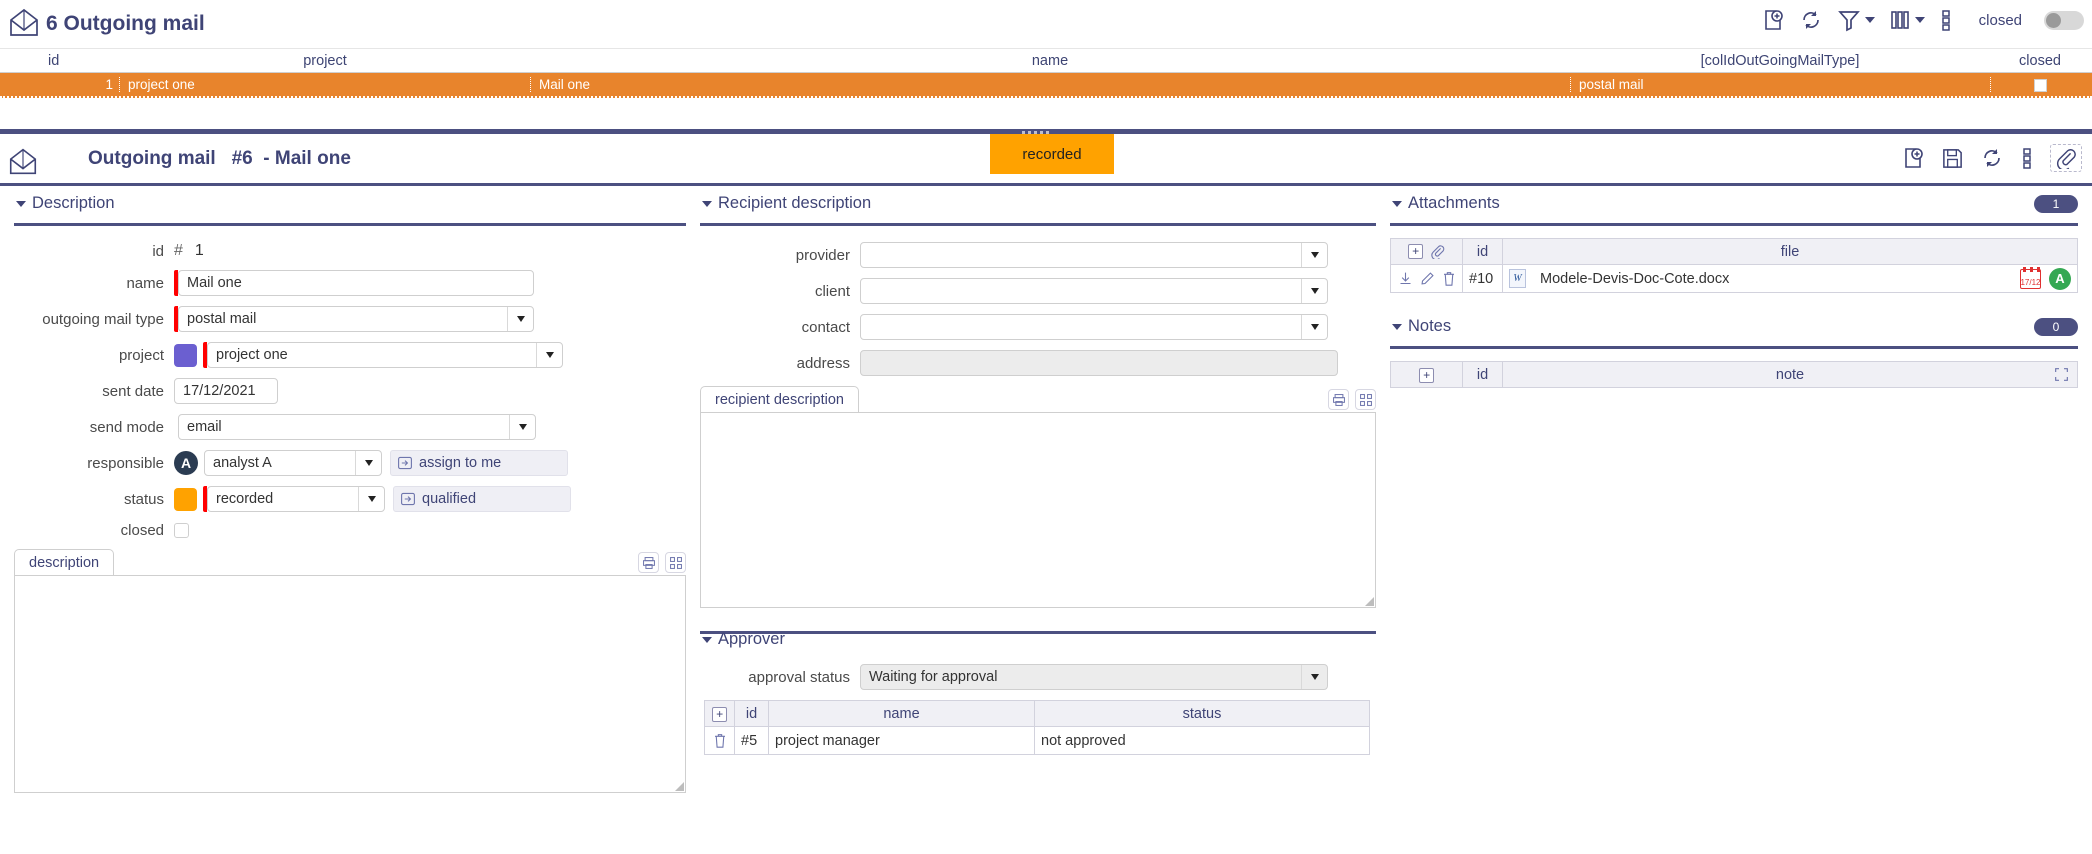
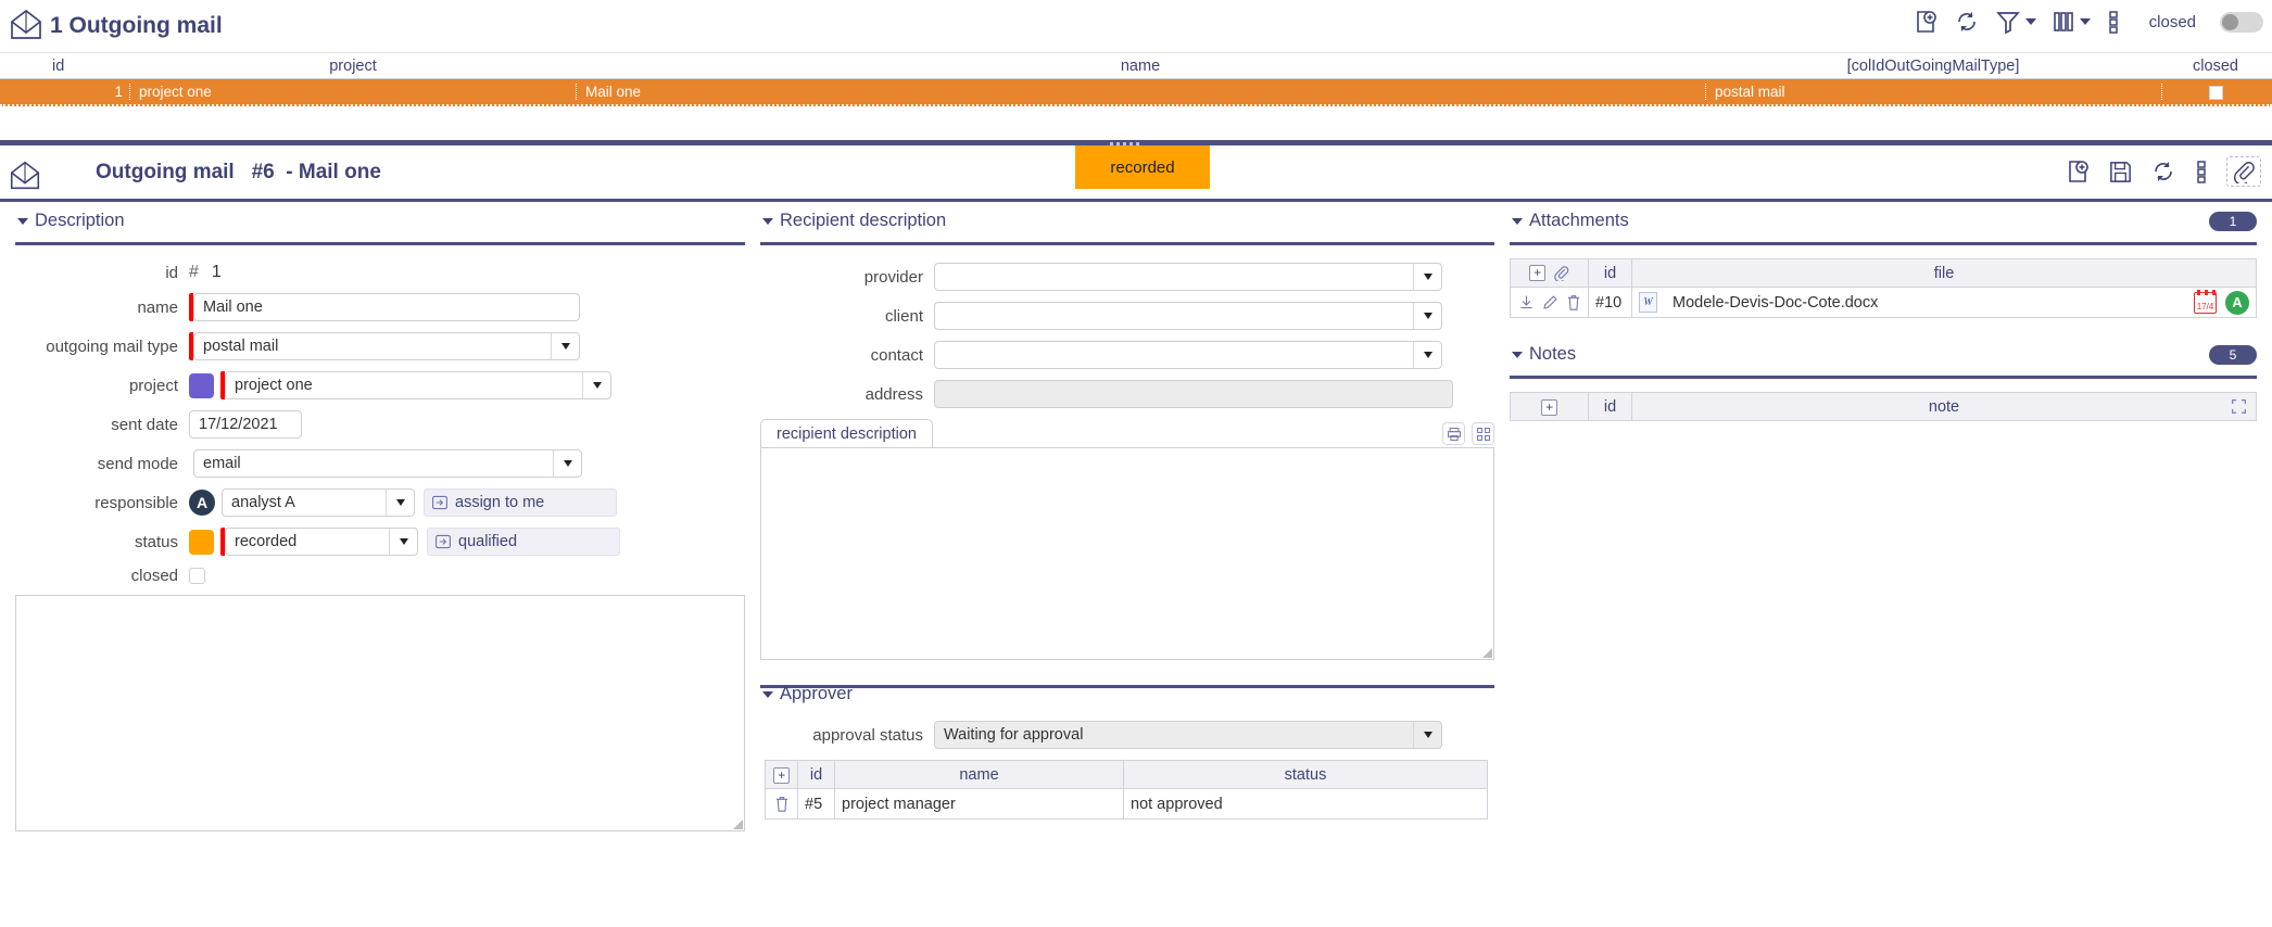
- 6 Outgoing mail
+ 1 Outgoing mail
  closed
  id
  project
  name
  [colIdOutGoingMailType]
  closed
  1
  project one
  Mail one
  postal mail
  Outgoing mail #6 - Mail one
  recorded
  Description
  id
  #
  1
  name
  Mail one
  outgoing mail type
  postal mail
  project
  project one
  sent date
  17/12/2021
  send mode
  email
  responsible
  A
  analyst A
  assign to me
  status
  recorded
  qualified
  closed
- description
  Recipient description
  provider
  client
  contact
  address
  recipient description
  Approver
  approval status
  Waiting for approval
  +	id	name	status
  	#5	project manager	not approved
  Attachments
  1
  +	id	file
- 	#10	W Modele-Devis-Doc-Cote.docx 17/12 A
+ 	#10	W Modele-Devis-Doc-Cote.docx 17/4 A
  Notes
- 0
+ 5
  +	id	note
